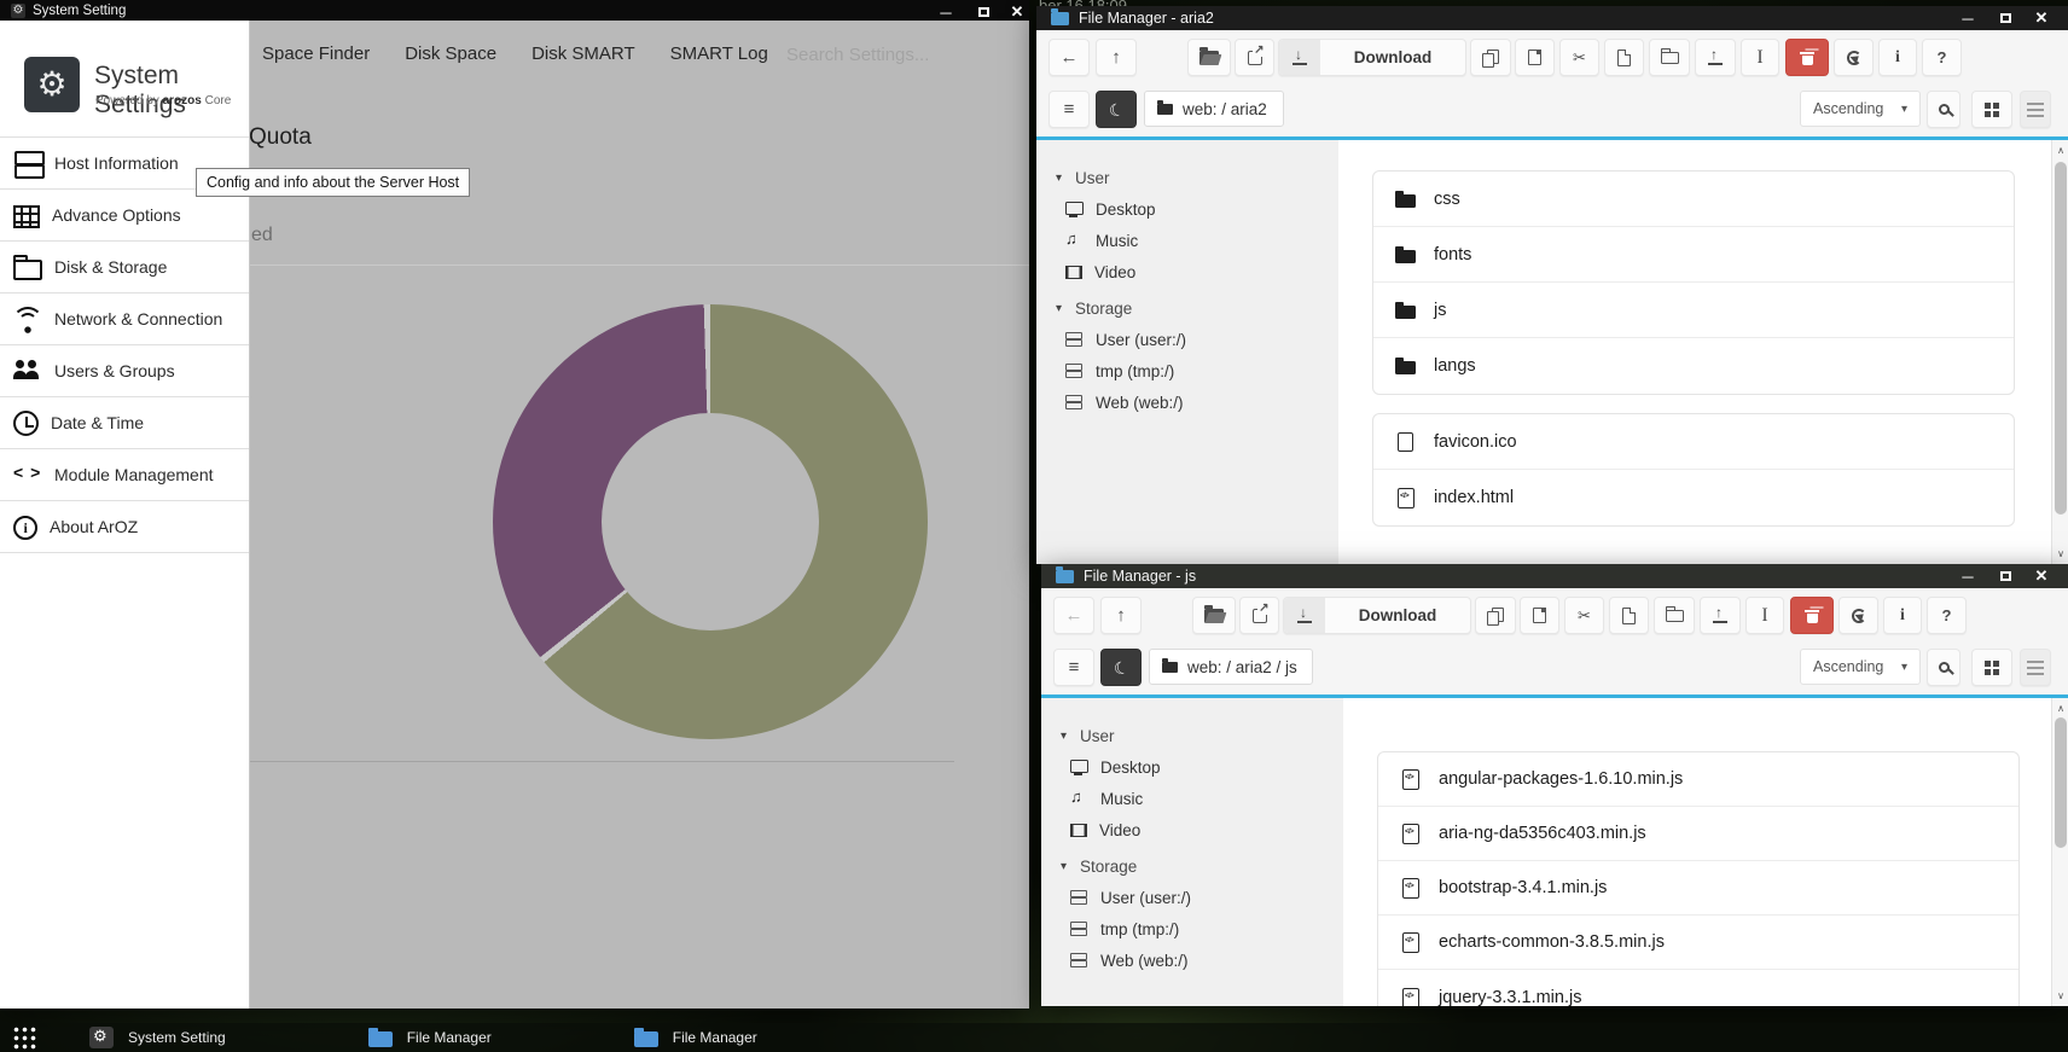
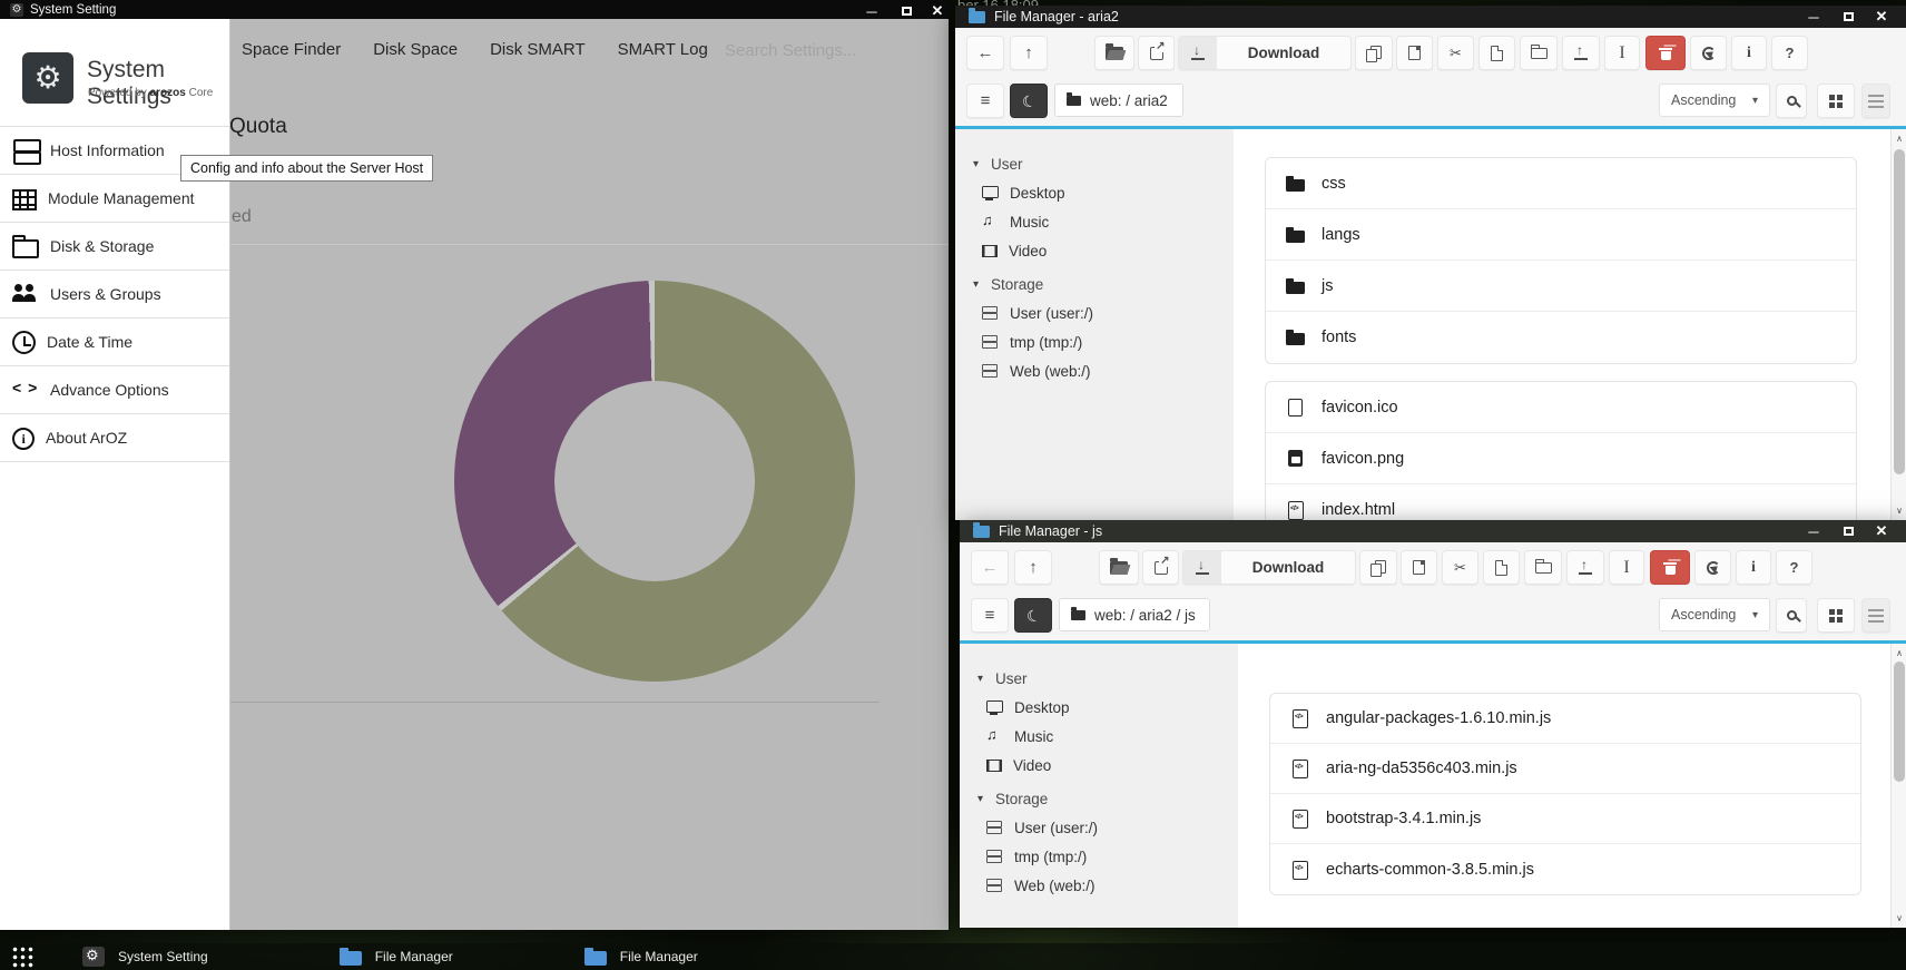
  ⚙
  System Setting
  ─
  ✕
  Space Finder
  Disk Space
  Disk SMART
  SMART Log
  Quota
  ed
  ⚙
  System Settings
  Powered by arozos Core
  Host Information
- Advance Options
+ Module Management
  Disk & Storage
- Network & Connection
  Users & Groups
  Date & Time
- Module Management
+ Advance Options
  About ArOZ
  Config and info about the Server Host
  File Manager - aria2
  ─
  ✕
  ←
  ↑
  Download
  ✂
  I
  i
  ?
  ≡
  web: / aria2
  Ascending
  ▾
  ▾
  User
  Desktop
  Music
  Video
  ▾
  Storage
  User (user:/)
  tmp (tmp:/)
  Web (web:/)
  css
- fonts
+ langs
  js
- langs
+ fonts
  favicon.ico
+ favicon.png
  index.html
  ∧
  ∨
  File Manager - js
  ─
  ✕
  ←
  ↑
  Download
  ✂
  I
  i
  ?
  ≡
  web: / aria2 / js
  Ascending
  ▾
  ▾
  User
  Desktop
  Music
  Video
  ▾
  Storage
  User (user:/)
  tmp (tmp:/)
  Web (web:/)
  angular-packages-1.6.10.min.js
  aria-ng-da5356c403.min.js
  bootstrap-3.4.1.min.js
  echarts-common-3.8.5.min.js
- jquery-3.3.1.min.js
  ∧
  ∨
  System Setting
  File Manager
  File Manager
